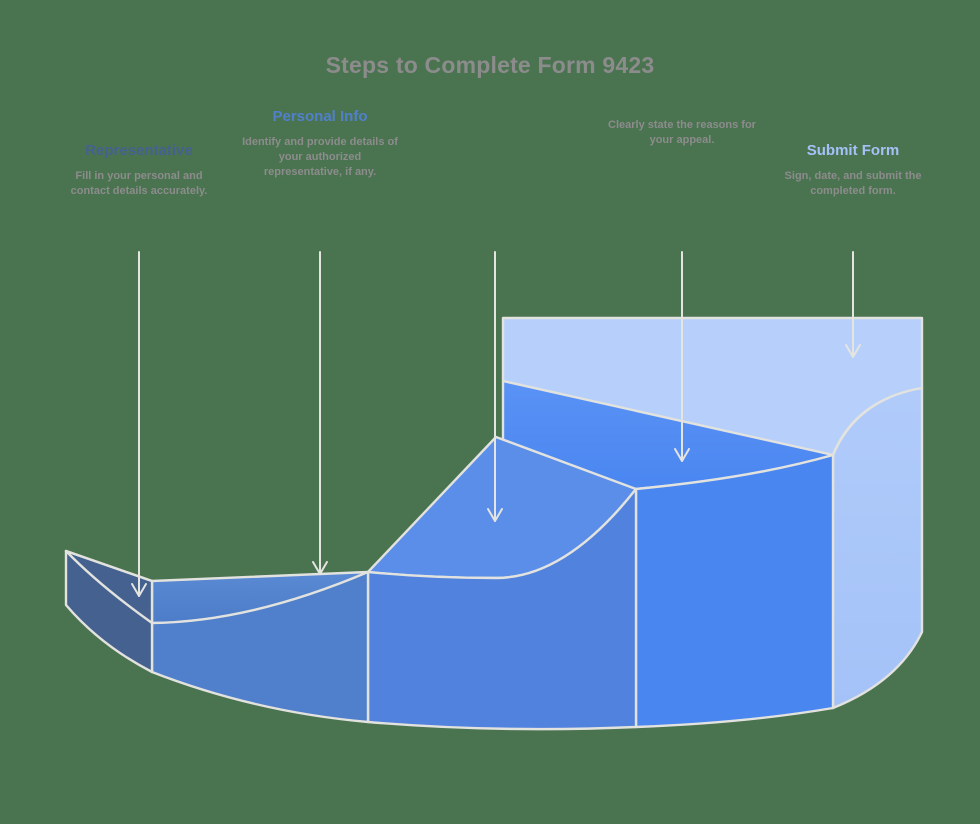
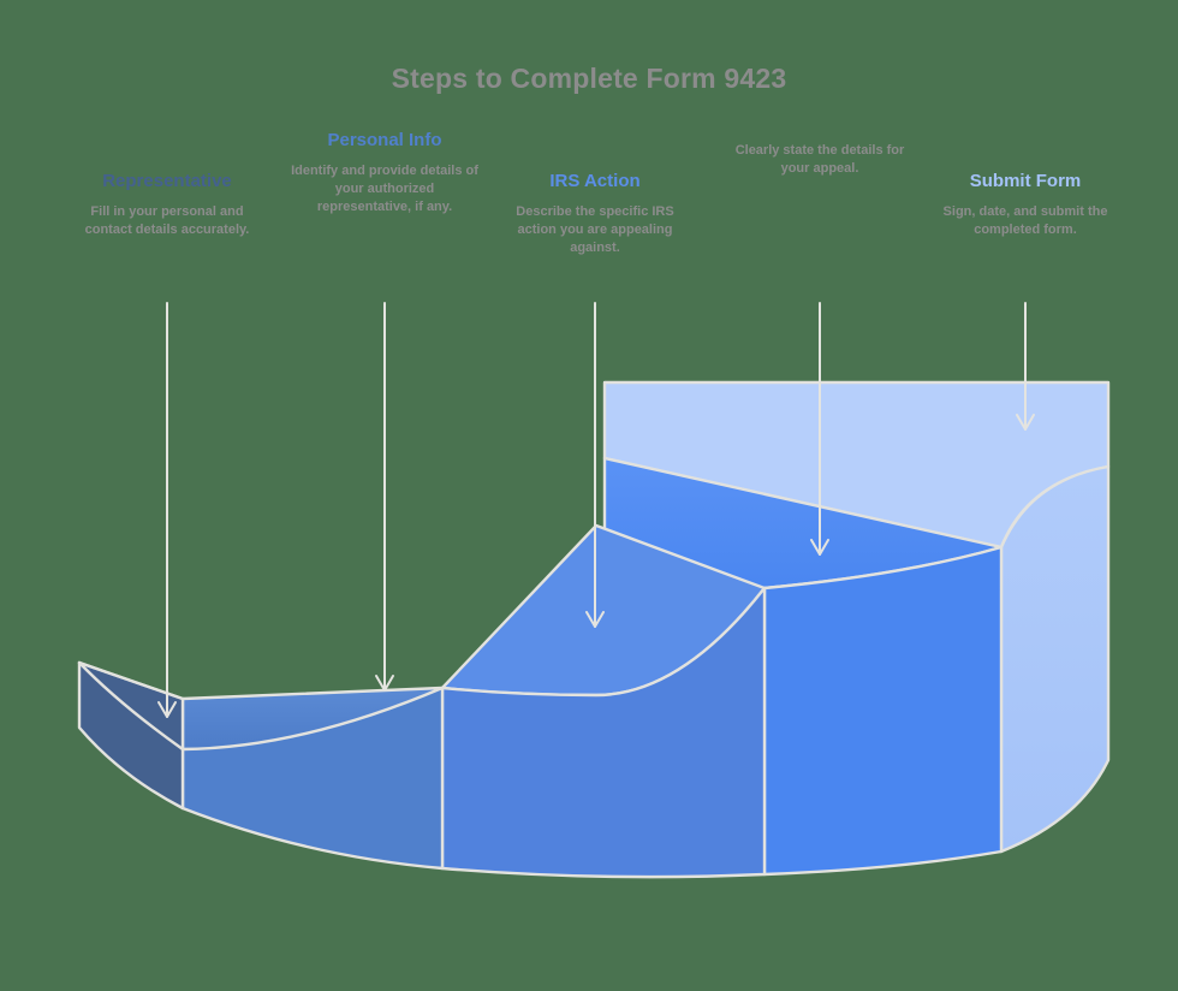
  Steps to Complete Form 9423
  Representative
  Fill in your personal and contact details accurately.
  Personal Info
  Identify and provide details of your authorized representative, if any.
+ IRS Action
+ Describe the specific IRS action you are appealing against.
- Clearly state the reasons for your appeal.
+ Clearly state the details for your appeal.
  Submit Form
  Sign, date, and submit the completed form.
